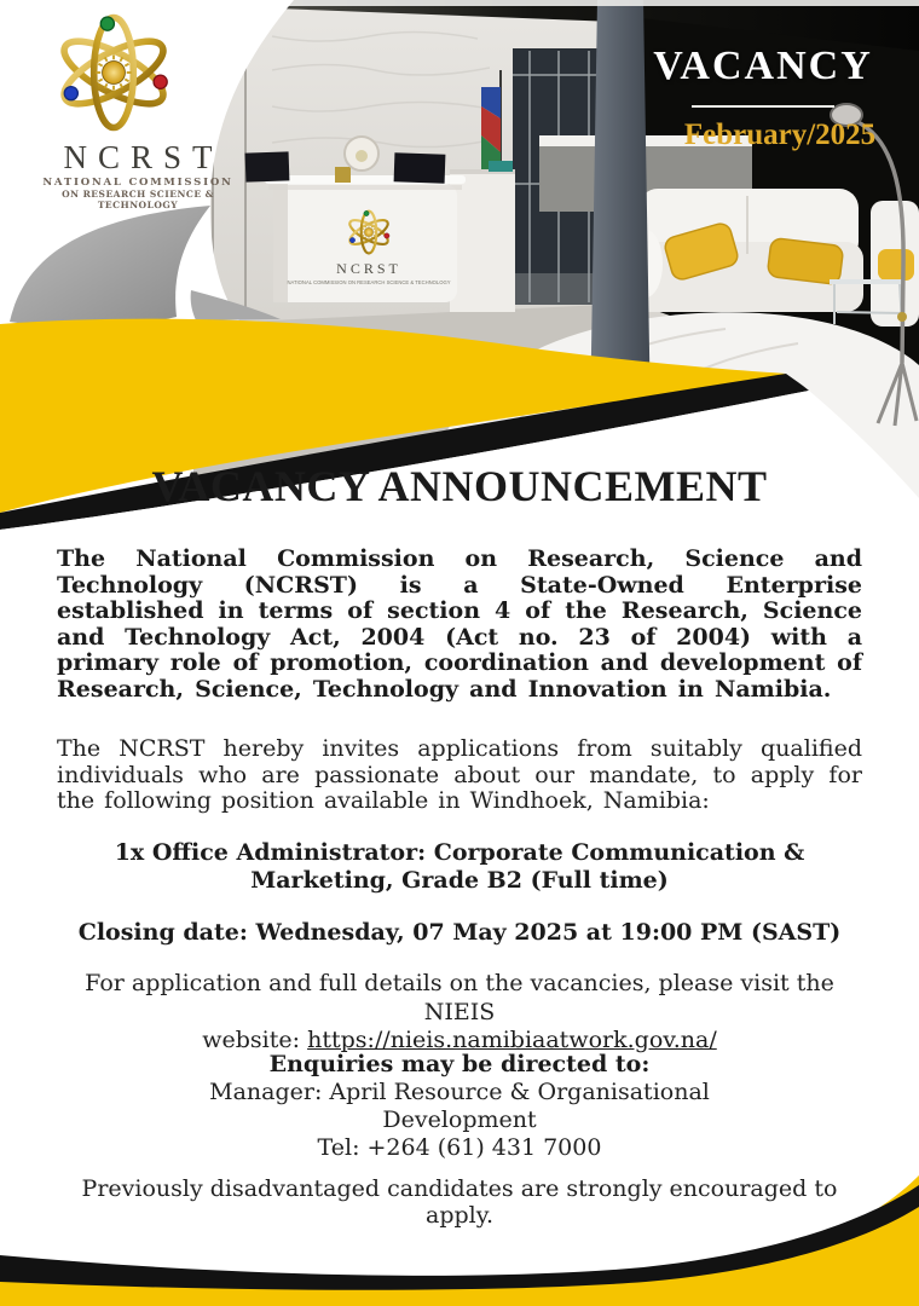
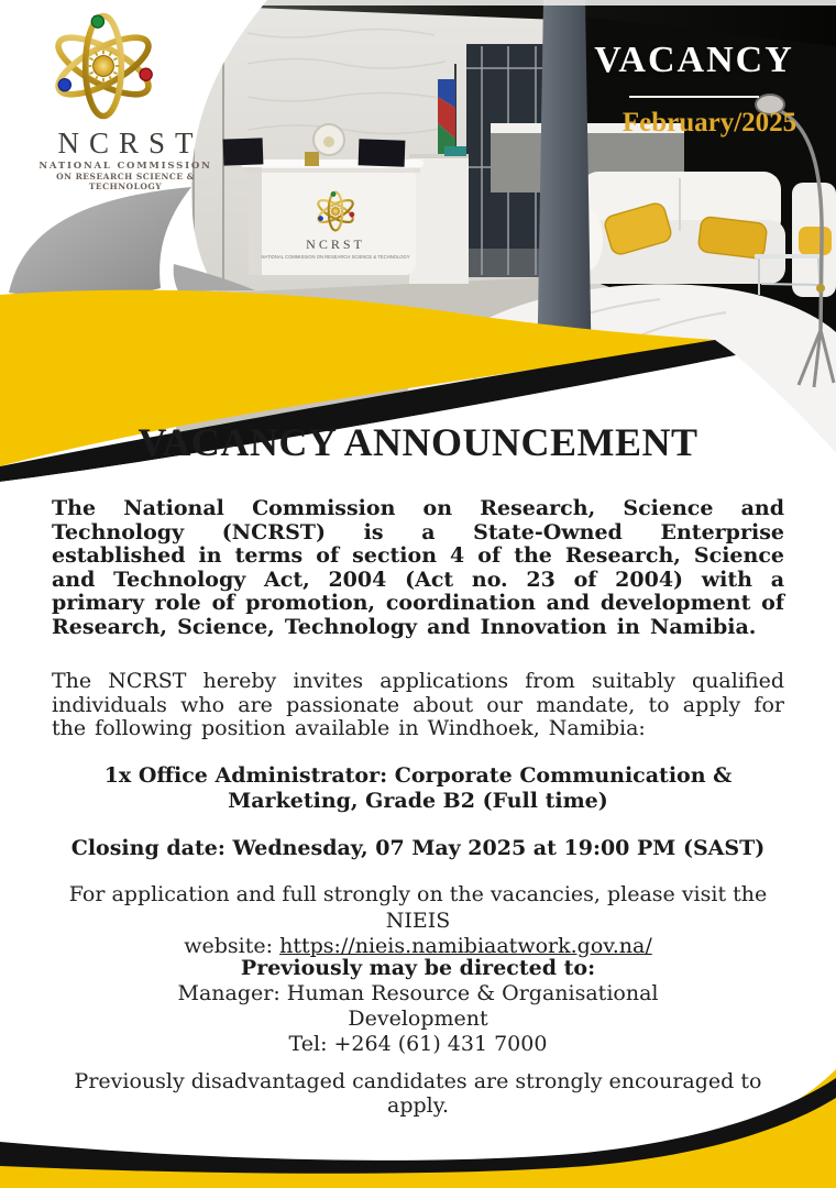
  NCRST
  NCRST
  NATIONAL COMMISSION
  ON RESEARCH SCIENCE & TECHNOLOGY
  VACANCY
  February/2025
  VACANCY ANNOUNCEMENT
  The National Commission on Research, Science and Technology (NCRST) is a State-Owned Enterprise established in terms of section 4 of the Research, Science and Technology Act, 2004 (Act no. 23 of 2004) with a primary role of promotion, coordination and development of Research, Science, Technology and Innovation in Namibia.
  The NCRST hereby invites applications from suitably qualified individuals who are passionate about our mandate, to apply for the following position available in Windhoek, Namibia:
  1x Office Administrator: Corporate Communication & Marketing, Grade B2 (Full time)
  Closing date: Wednesday, 07 May 2025 at 19:00 PM (SAST)
- For application and full details on the vacancies, please visit the NIEIS
+ For application and full strongly on the vacancies, please visit the NIEIS
  website: https://nieis.namibiaatwork.gov.na/
- Enquiries may be directed to:
+ Previously may be directed to:
- Manager: April Resource & Organisational Development
+ Manager: Human Resource & Organisational Development
  Tel: +264 (61) 431 7000
  Previously disadvantaged candidates are strongly encouraged to apply.
